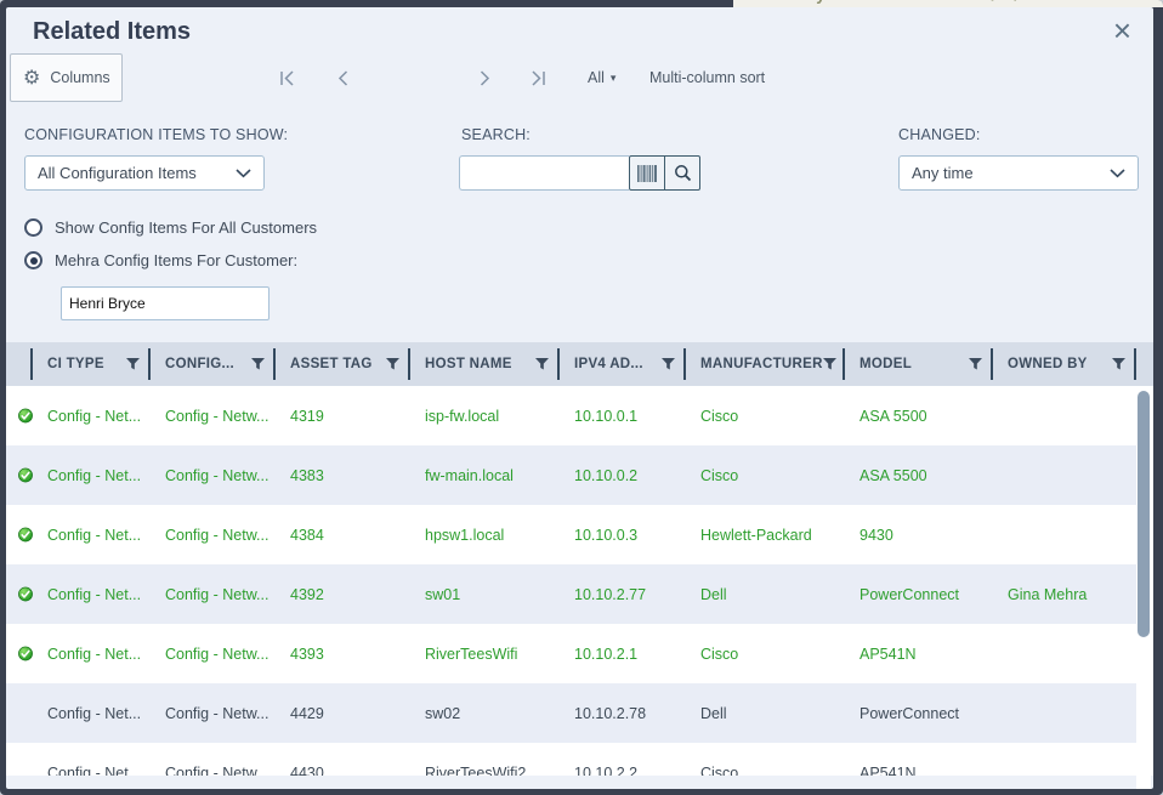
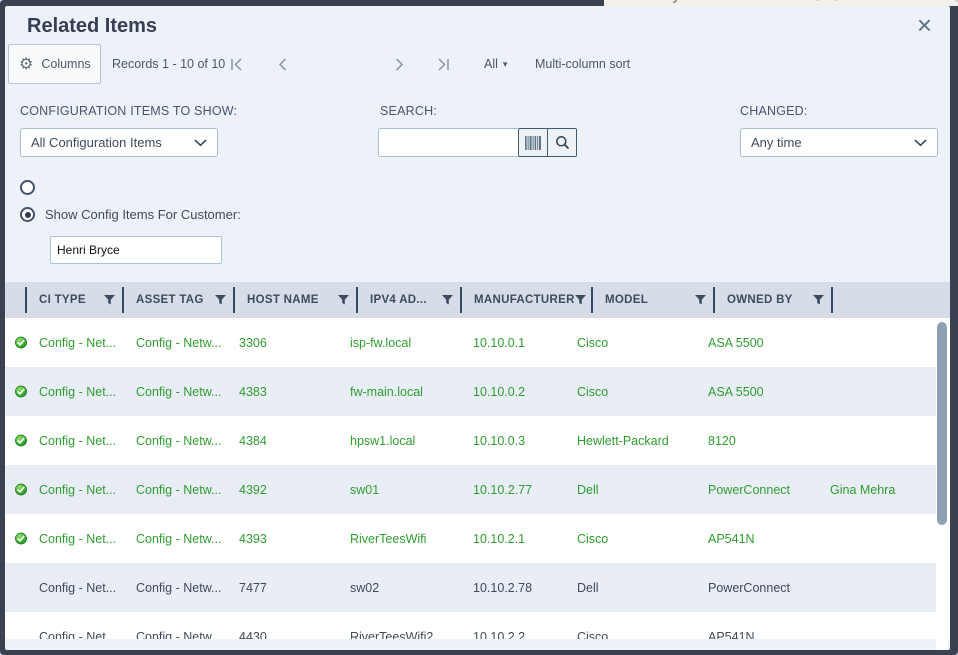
  Related Items
  ×
  ⚙
  Columns
+ Records 1 - 10 of 10
  All
  ▾
  Multi-column sort
  CONFIGURATION ITEMS TO SHOW:
  SEARCH:
  CHANGED:
  All Configuration Items
  Any time
- Show Config Items For All Customers
- Mehra Config Items For Customer:
+ Show Config Items For Customer:
  Henri Bryce
  CI TYPE
- CONFIG...
  ASSET TAG
  HOST NAME
  IPV4 AD...
  MANUFACTURER
  MODEL
  OWNED BY
  Config - Net...
  Config - Netw...
- 4319
+ 3306
  isp-fw.local
  10.10.0.1
  Cisco
  ASA 5500
  Config - Net...
  Config - Netw...
  4383
  fw-main.local
  10.10.0.2
  Cisco
  ASA 5500
  Config - Net...
  Config - Netw...
  4384
  hpsw1.local
  10.10.0.3
  Hewlett-Packard
- 9430
+ 8120
  Config - Net...
  Config - Netw...
  4392
  sw01
  10.10.2.77
  Dell
  PowerConnect
  Gina Mehra
  Config - Net...
  Config - Netw...
  4393
  RiverTeesWifi
  10.10.2.1
  Cisco
  AP541N
  Config - Net...
  Config - Netw...
- 4429
+ 7477
  sw02
  10.10.2.78
  Dell
  PowerConnect
  Config - Net...
  Config - Netw...
  4430
  RiverTeesWifi2
  10.10.2.2
  Cisco
  AP541N
